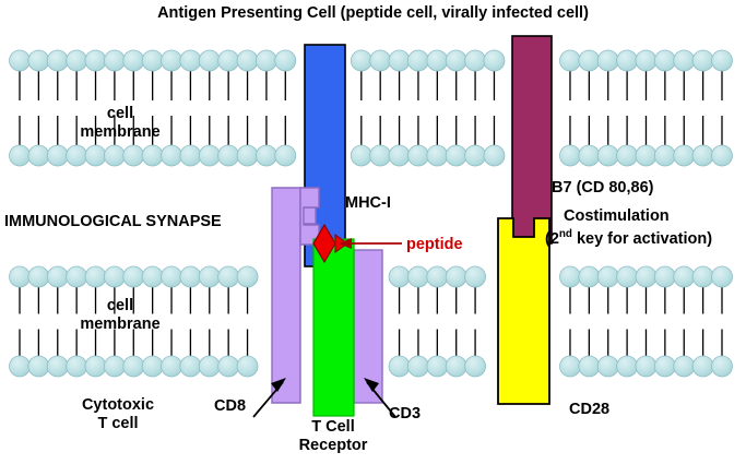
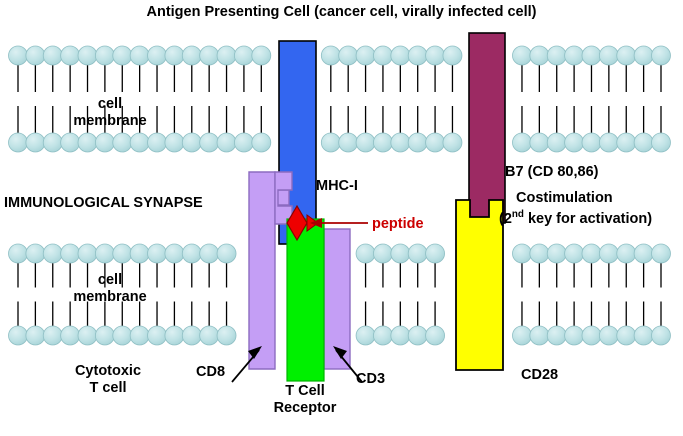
- Antigen Presenting Cell (peptide cell, virally infected cell)
+ Antigen Presenting Cell (cancer cell, virally infected cell)
  IMMUNOLOGICAL SYNAPSE
  cell
  membrane
  cell
  membrane
  MHC-I
  peptide
  B7 (CD 80,86)
  Costimulation
  (2nd key for activation)
  CD8
  CD3
  CD28
  T Cell
  Receptor
  Cytotoxic
  T cell
